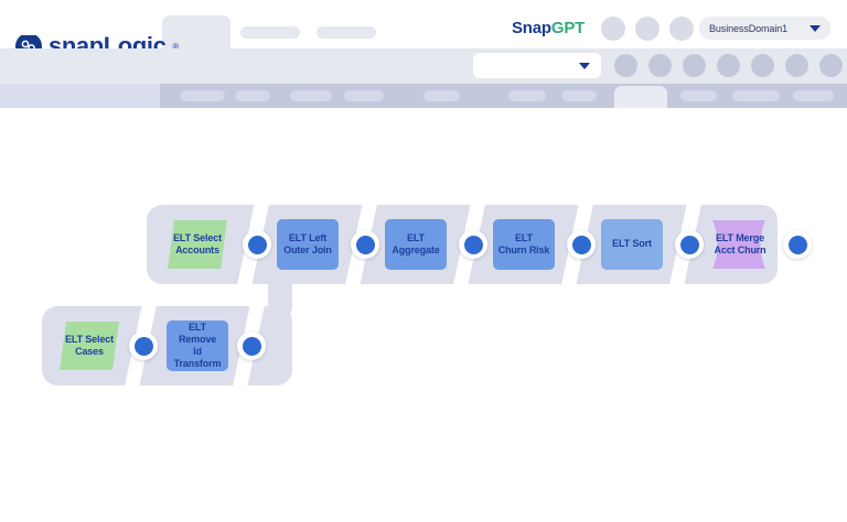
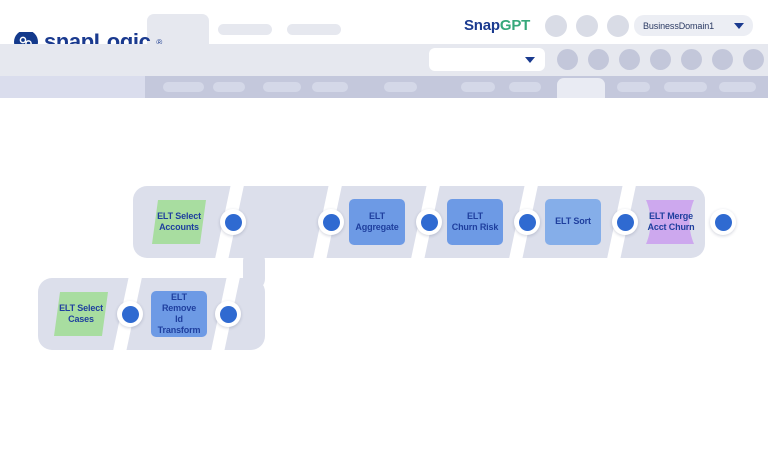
  snapLogic
  ®
  SnapGPT
  BusinessDomain1
  ELT Select
  Accounts
- ELT Left
- Outer Join
  ELT
  Aggregate
  ELT
  Churn Risk
  ELT Sort
  ELT Merge
  Acct Churn
  ELT Select
  Cases
  ELT Remove
  Id Transform
